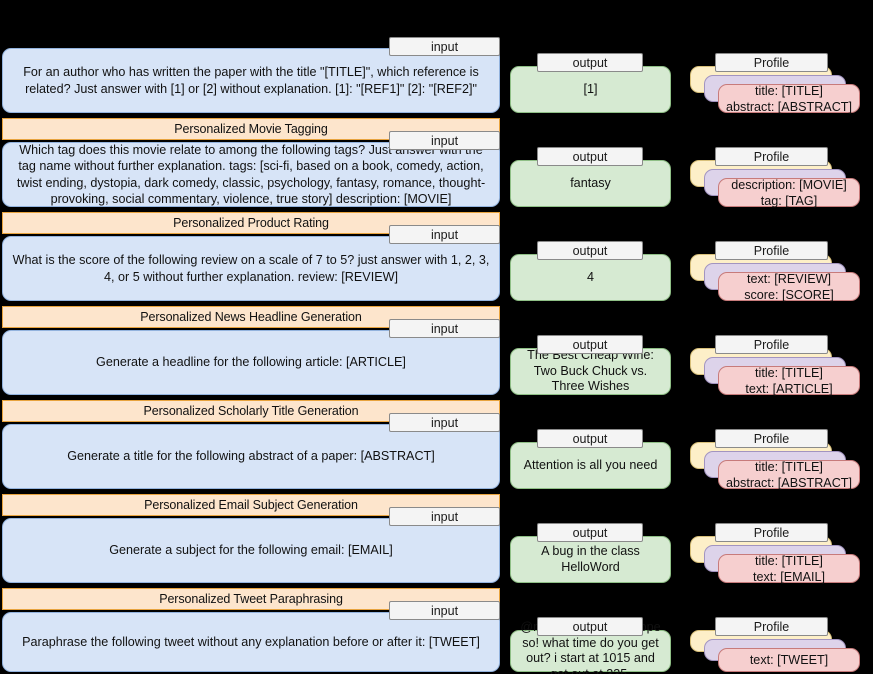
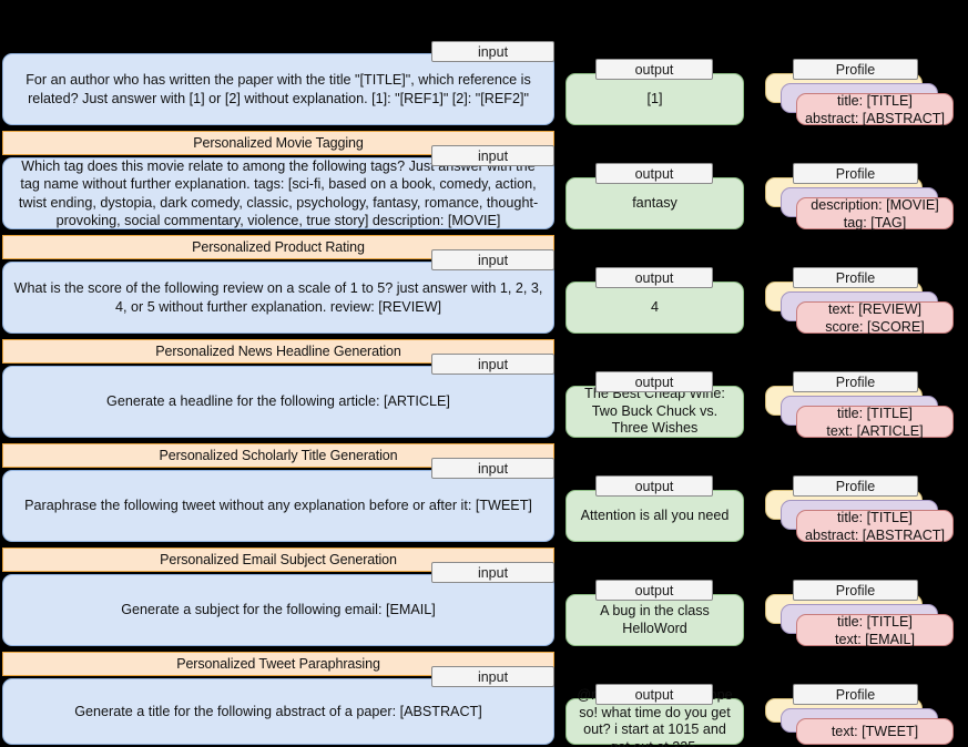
  input
  For an author who has written the paper with the title "[TITLE]", which reference is related? Just answer with [1] or [2] without explanation. [1]: "[REF1]" [2]: "[REF2]"
  output
  [1]
  Profile
  title: [TITLE]
  abstract: [ABSTRACT]
  Personalized Movie Tagging
  input
  Which tag does this movie relate to among the following tags? Jus tag name without further explanation. tags: [sci-fi, based on a book, comedy, action, twist ending, dystopia, dark comedy, classic, psychology, fantasy, romance, thought-provoking, social commentary, violence, true story] description: [MOVIE]
  output
  fantasy
  Profile
  description: [MOVIE]
  tag: [TAG]
  Personalized Product Rating
  input
- What is the score of the following review on a scale of 7 to 5? just answer with 1, 2, 3, 4, or 5 without further explanation. review: [REVIEW]
+ What is the score of the following review on a scale of 1 to 5? just answer with 1, 2, 3, 4, or 5 without further explanation. review: [REVIEW]
  output
  4
  Profile
  text: [REVIEW]
  score: [SCORE]
  Personalized News Headline Generation
  input
  Generate a headline for the following article: [ARTICLE]
  output
  The Best Cheap Wine: Two Buck Chuck vs. Three Wishes
  Profile
  title: [TITLE]
  text: [ARTICLE]
  Personalized Scholarly Title Generation
  input
- Generate a title for the following abstract of a paper: [ABSTRACT]
+ Paraphrase the following tweet without any explanation before or after it: [TWEET]
  output
  Attention is all you need
  Profile
  title: [TITLE]
  abstract: [ABSTRACT]
  Personalized Email Subject Generation
  input
  Generate a subject for the following email: [EMAIL]
  output
  A bug in the class HelloWord
  Profile
  title: [TITLE]
  text: [EMAIL]
  Personalized Tweet Paraphrasing
  input
- Paraphrase the following tweet without any explanation before or after it: [TWEET]
+ Generate a title for the following abstract of a paper: [ABSTRACT]
  output
  Profile
  text: [TWEET]
